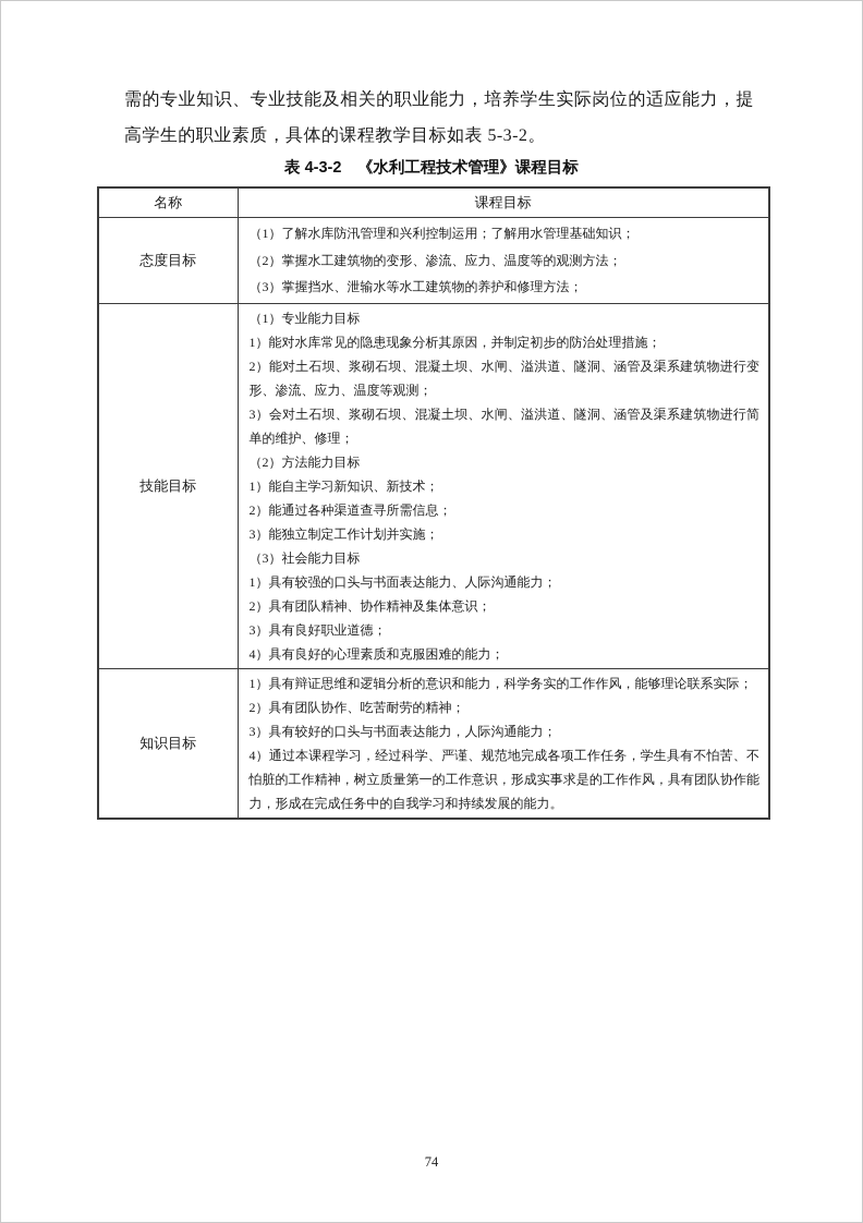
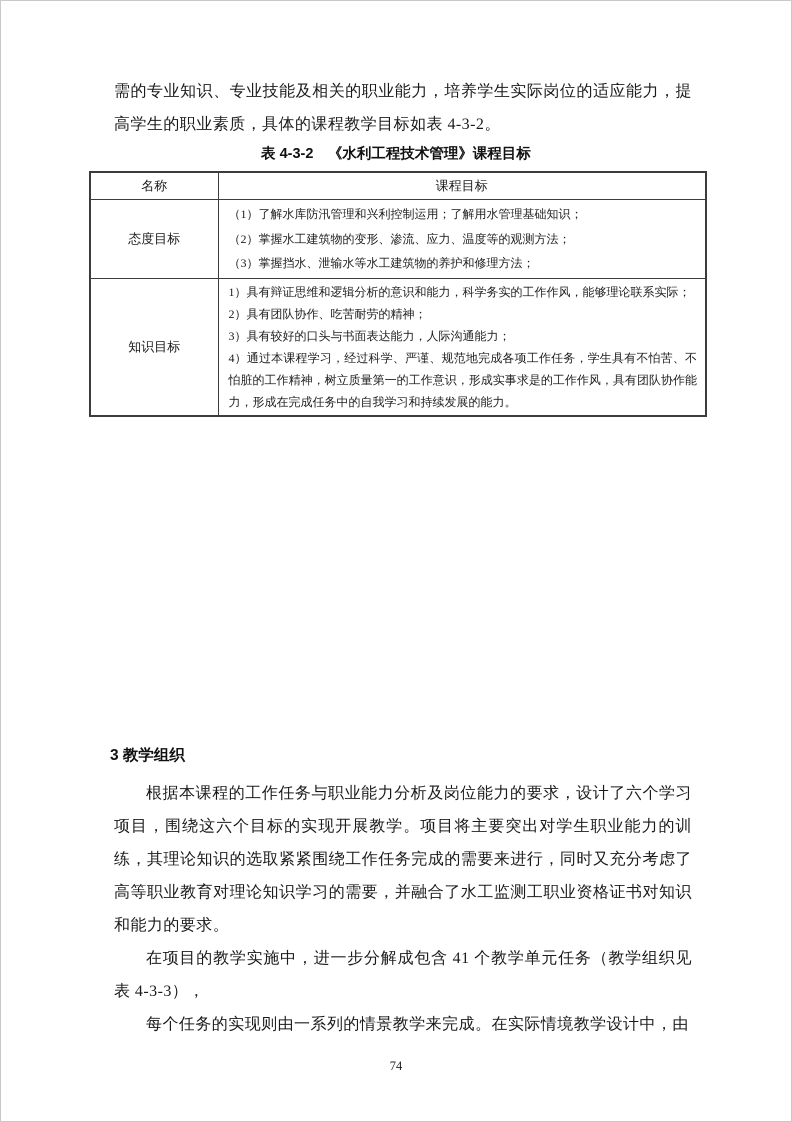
- 需的专业知识、专业技能及相关的职业能力，培养学生实际岗位的适应能力，提高学生的职业素质，具体的课程教学目标如表 5-3-2。
+ 需的专业知识、专业技能及相关的职业能力，培养学生实际岗位的适应能力，提高学生的职业素质，具体的课程教学目标如表 4-3-2。
  表 4-3-2 《水利工程技术管理》课程目标
  名称	课程目标
  态度目标	（1）了解水库防汛管理和兴利控制运用；了解用水管理基础知识； （2）掌握水工建筑物的变形、渗流、应力、温度等的观测方法； （3）掌握挡水、泄输水等水工建筑物的养护和修理方法；
- 技能目标	（1）专业能力目标 1）能对水库常见的隐患现象分析其原因，并制定初步的防治处理措施； 2）能对土石坝、浆砌石坝、混凝土坝、水闸、溢洪道、隧洞、涵管及渠系建筑物进行变形、渗流、应力、温度等观测； 3）会对土石坝、浆砌石坝、混凝土坝、水闸、溢洪道、隧洞、涵管及渠系建筑物进行简单的维护、修理； （2）方法能力目标 1）能自主学习新知识、新技术； 2）能通过各种渠道查寻所需信息； 3）能独立制定工作计划并实施； （3）社会能力目标 1）具有较强的口头与书面表达能力、人际沟通能力； 2）具有团队精神、协作精神及集体意识； 3）具有良好职业道德； 4）具有良好的心理素质和克服困难的能力；
  知识目标	1）具有辩证思维和逻辑分析的意识和能力，科学务实的工作作风，能够理论联系实际； 2）具有团队协作、吃苦耐劳的精神； 3）具有较好的口头与书面表达能力，人际沟通能力； 4）通过本课程学习，经过科学、严谨、规范地完成各项工作任务，学生具有不怕苦、不怕脏的工作精神，树立质量第一的工作意识，形成实事求是的工作作风，具有团队协作能力，形成在完成任务中的自我学习和持续发展的能力。
+ 3 教学组织
+ 根据本课程的工作任务与职业能力分析及岗位能力的要求，设计了六个学习项目，围绕这六个目标的实现开展教学。项目将主要突出对学生职业能力的训练，其理论知识的选取紧紧围绕工作任务完成的需要来进行，同时又充分考虑了高等职业教育对理论知识学习的需要，并融合了水工监测工职业资格证书对知识和能力的要求。
+ 在项目的教学实施中，进一步分解成包含 41 个教学单元任务（教学组织见表 4-3-3），
+ 每个任务的实现则由一系列的情景教学来完成。在实际情境教学设计中，由
  74
